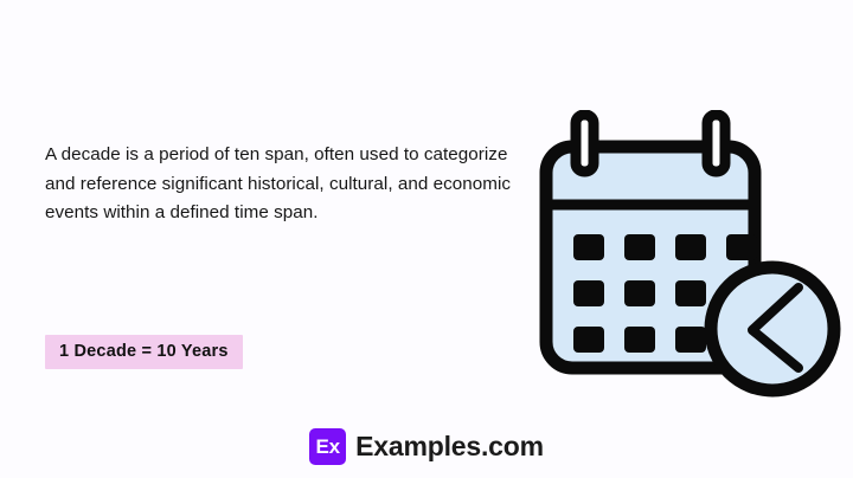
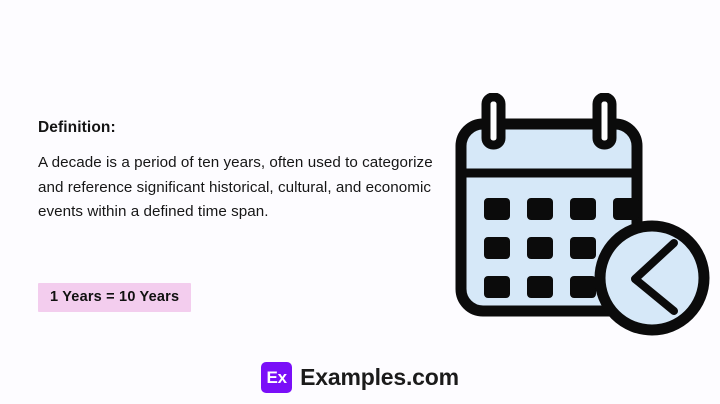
+ Definition:
- A decade is a period of ten span, often used to categorize and reference significant historical, cultural, and economic events within a defined time span.
+ A decade is a period of ten years, often used to categorize and reference significant historical, cultural, and economic events within a defined time span.
- 1 Decade = 10 Years
+ 1 Years = 10 Years
  Ex
  Examples.com
